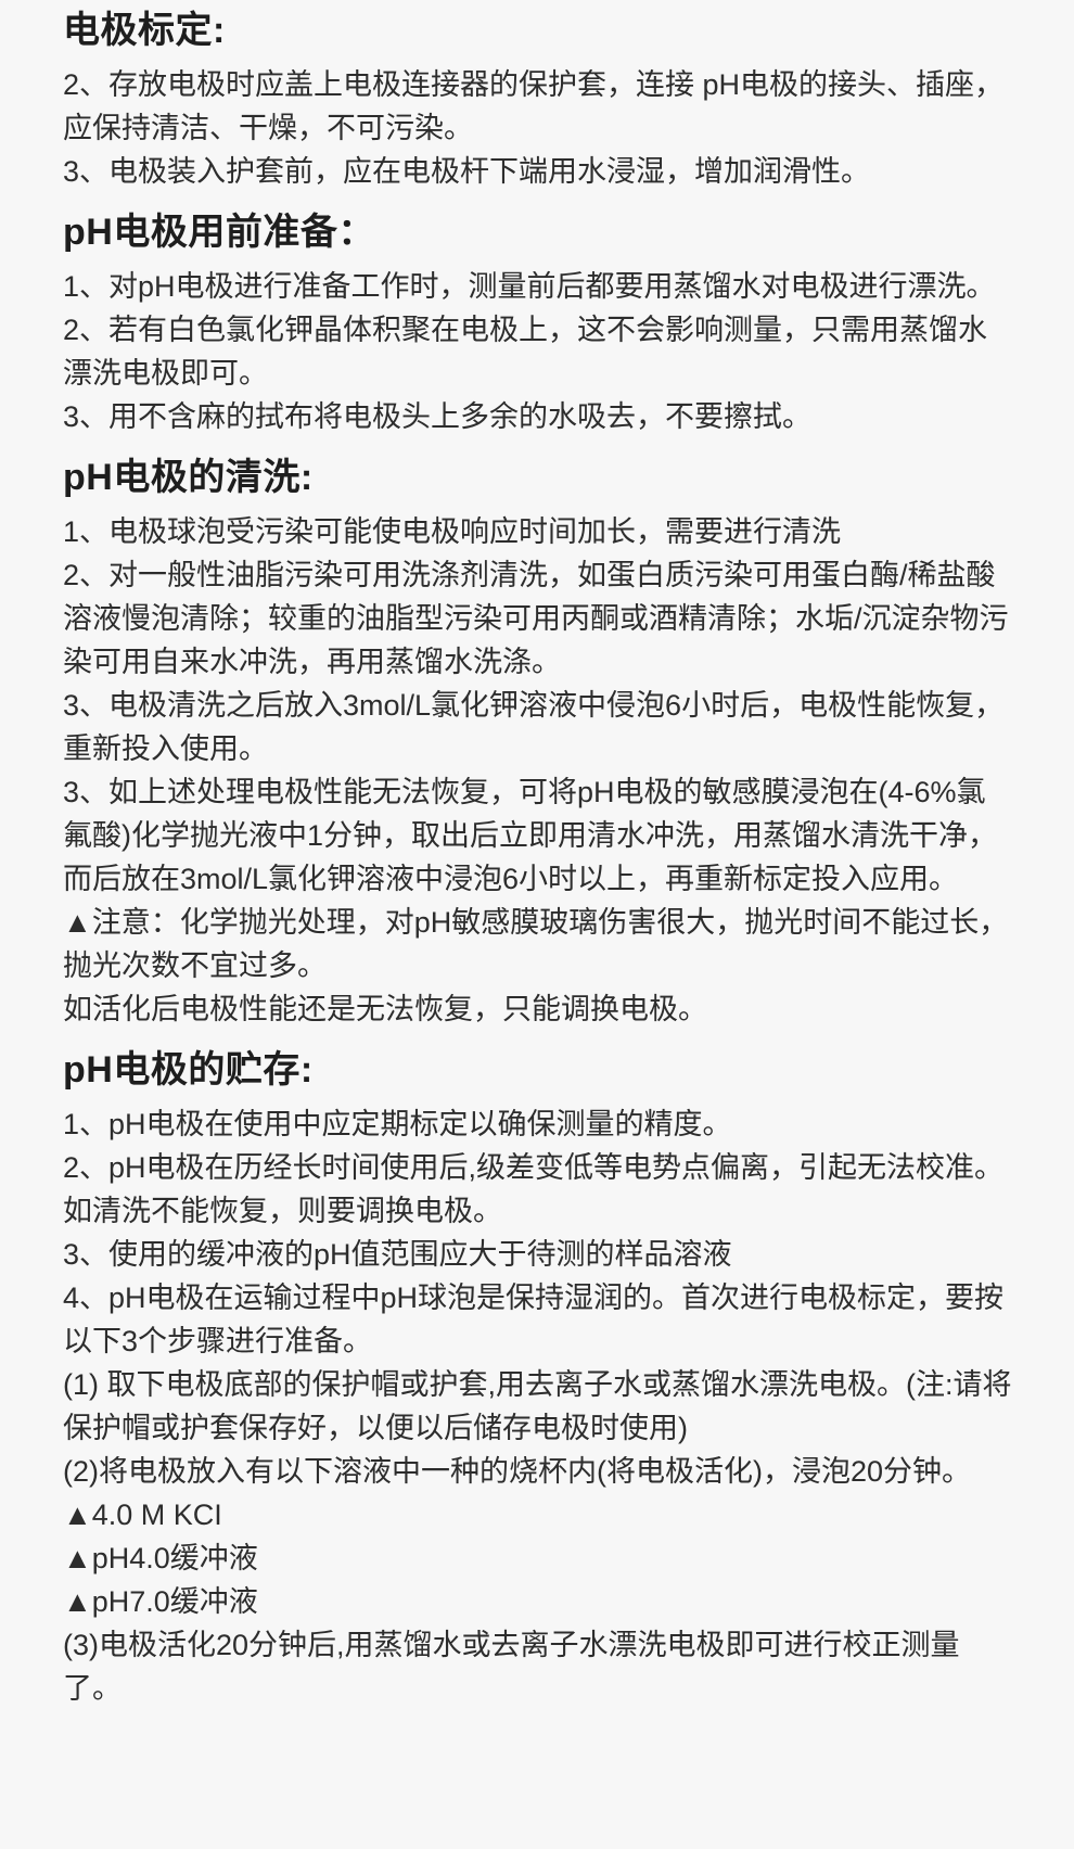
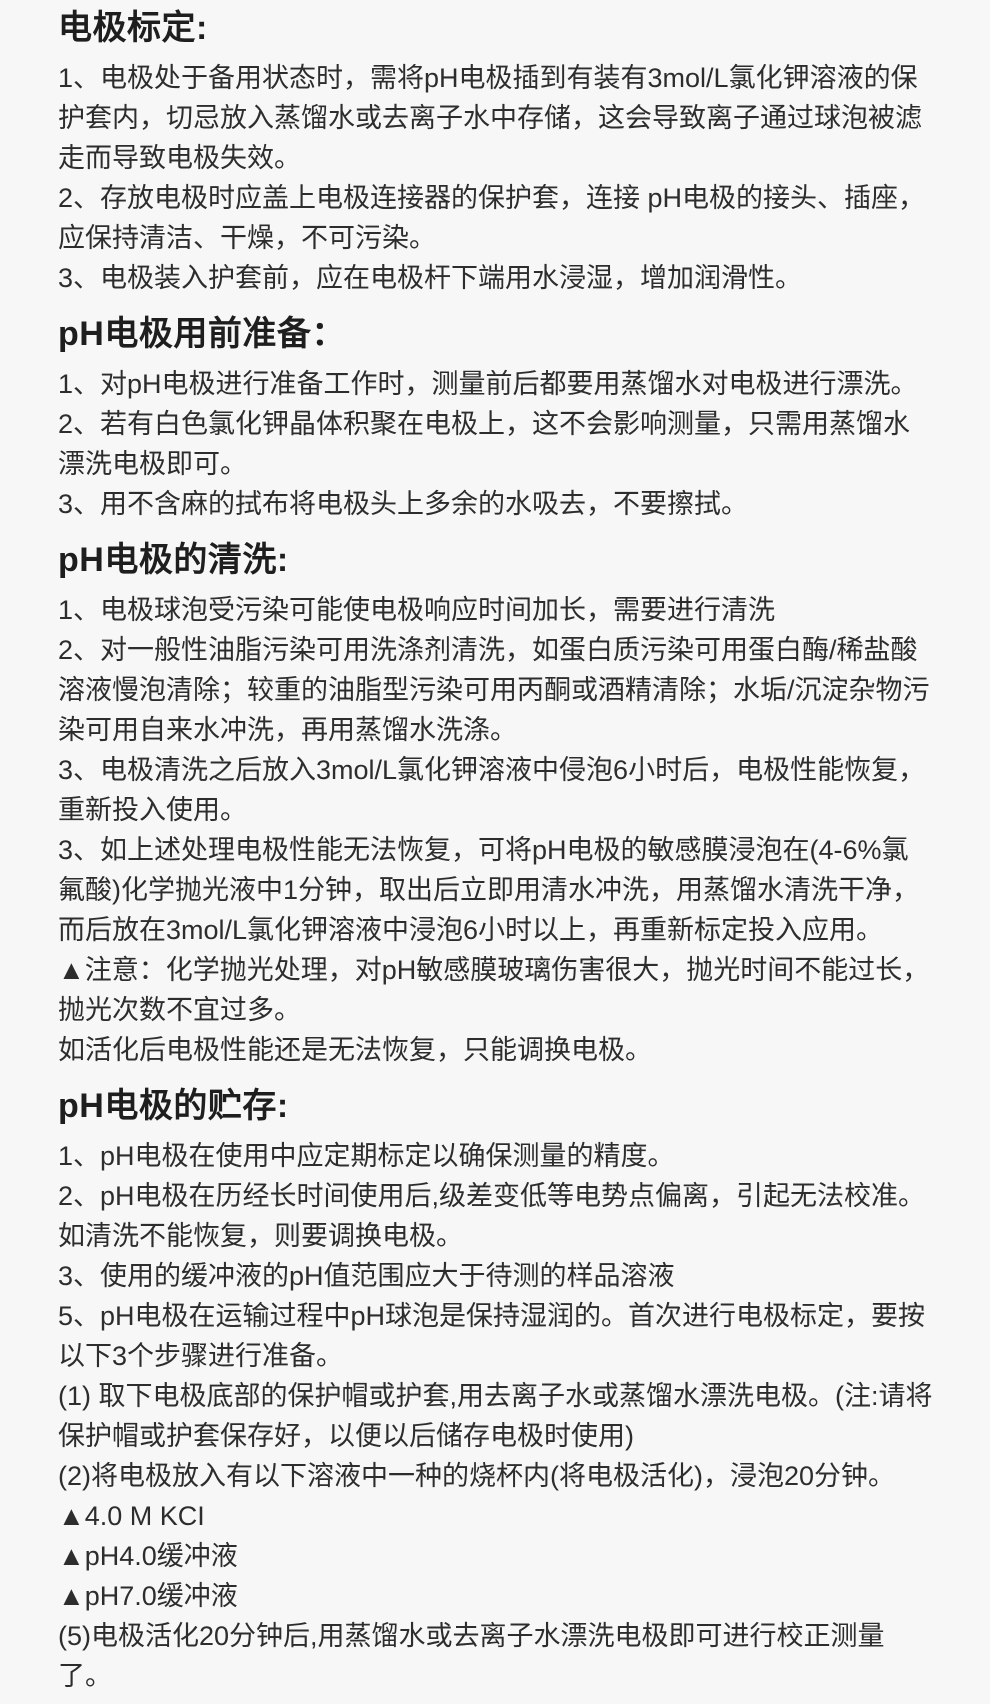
  电极标定:
+ 1、电极处于备用状态时，需将pH电极插到有装有3mol/L氯化钾溶液的保护套内，切忌放入蒸馏水或去离子水中存储，这会导致离子通过球泡被滤走而导致电极失效。
  2、存放电极时应盖上电极连接器的保护套，连接 pH电极的接头、插座，应保持清洁、干燥，不可污染。
  3、电极装入护套前，应在电极杆下端用水浸湿，增加润滑性。
  pH电极用前准备：
  1、对pH电极进行准备工作时，测量前后都要用蒸馏水对电极进行漂洗。
  2、若有白色氯化钾晶体积聚在电极上，这不会影响测量，只需用蒸馏水漂洗电极即可。
  3、用不含麻的拭布将电极头上多余的水吸去，不要擦拭。
  pH电极的清洗:
  1、电极球泡受污染可能使电极响应时间加长，需要进行清洗
  2、对一般性油脂污染可用洗涤剂清洗，如蛋白质污染可用蛋白酶/稀盐酸溶液慢泡清除；较重的油脂型污染可用丙酮或酒精清除；水垢/沉淀杂物污染可用自来水冲洗，再用蒸馏水洗涤。
  3、电极清洗之后放入3mol/L氯化钾溶液中侵泡6小时后，电极性能恢复，重新投入使用。
  3、如上述处理电极性能无法恢复，可将pH电极的敏感膜浸泡在(4-6%氯氟酸)化学抛光液中1分钟，取出后立即用清水冲洗，用蒸馏水清洗干净，而后放在3mol/L氯化钾溶液中浸泡6小时以上，再重新标定投入应用。
  ▲注意：化学抛光处理，对pH敏感膜玻璃伤害很大，抛光时间不能过长，抛光次数不宜过多。
  如活化后电极性能还是无法恢复，只能调换电极。
  pH电极的贮存:
  1、pH电极在使用中应定期标定以确保测量的精度。
  2、pH电极在历经长时间使用后,级差变低等电势点偏离，引起无法校准。如清洗不能恢复，则要调换电极。
  3、使用的缓冲液的pH值范围应大于待测的样品溶液
- 4、pH电极在运输过程中pH球泡是保持湿润的。首次进行电极标定，要按以下3个步骤进行准备。
+ 5、pH电极在运输过程中pH球泡是保持湿润的。首次进行电极标定，要按以下3个步骤进行准备。
  (1) 取下电极底部的保护帽或护套,用去离子水或蒸馏水漂洗电极。(注:请将保护帽或护套保存好，以便以后储存电极时使用)
  (2)将电极放入有以下溶液中一种的烧杯内(将电极活化)，浸泡20分钟。
  ▲4.0 M KCI
  ▲pH4.0缓冲液
  ▲pH7.0缓冲液
- (3)电极活化20分钟后,用蒸馏水或去离子水漂洗电极即可进行校正测量了。
+ (5)电极活化20分钟后,用蒸馏水或去离子水漂洗电极即可进行校正测量了。
